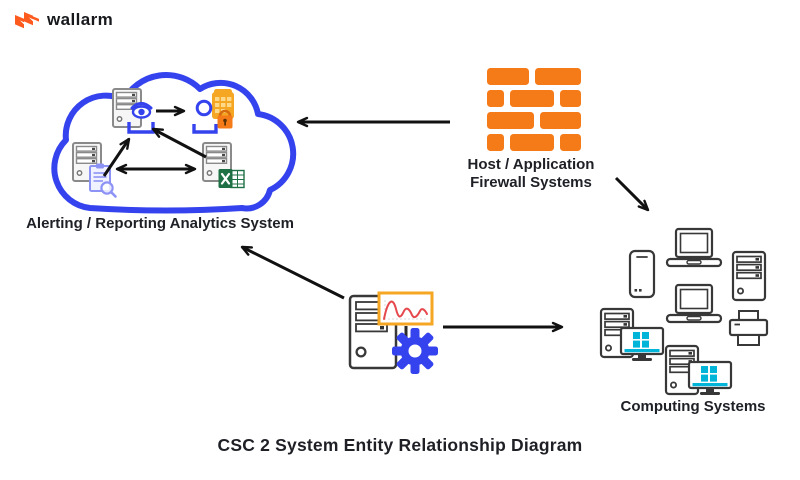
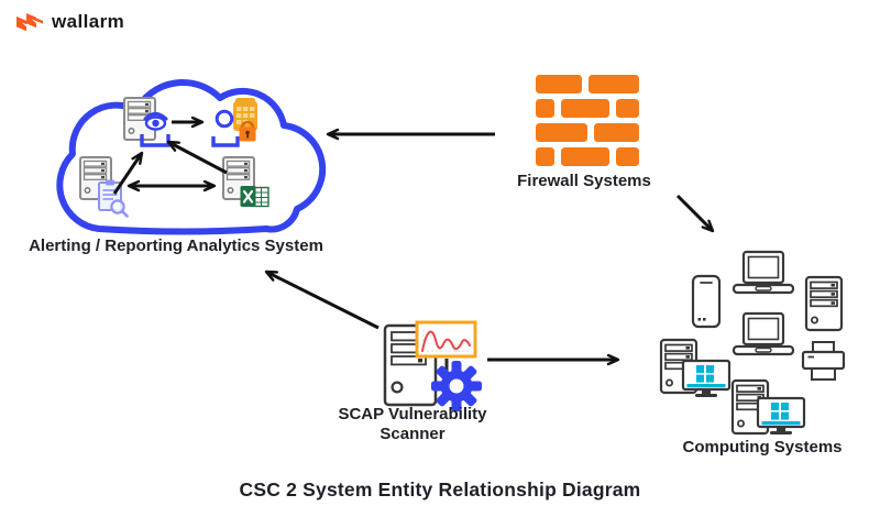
  wallarm
  Alerting / Reporting Analytics System
- Host / Application
  Firewall Systems
+ SCAP Vulnerability
+ Scanner
  Computing Systems
  CSC 2 System Entity Relationship Diagram
